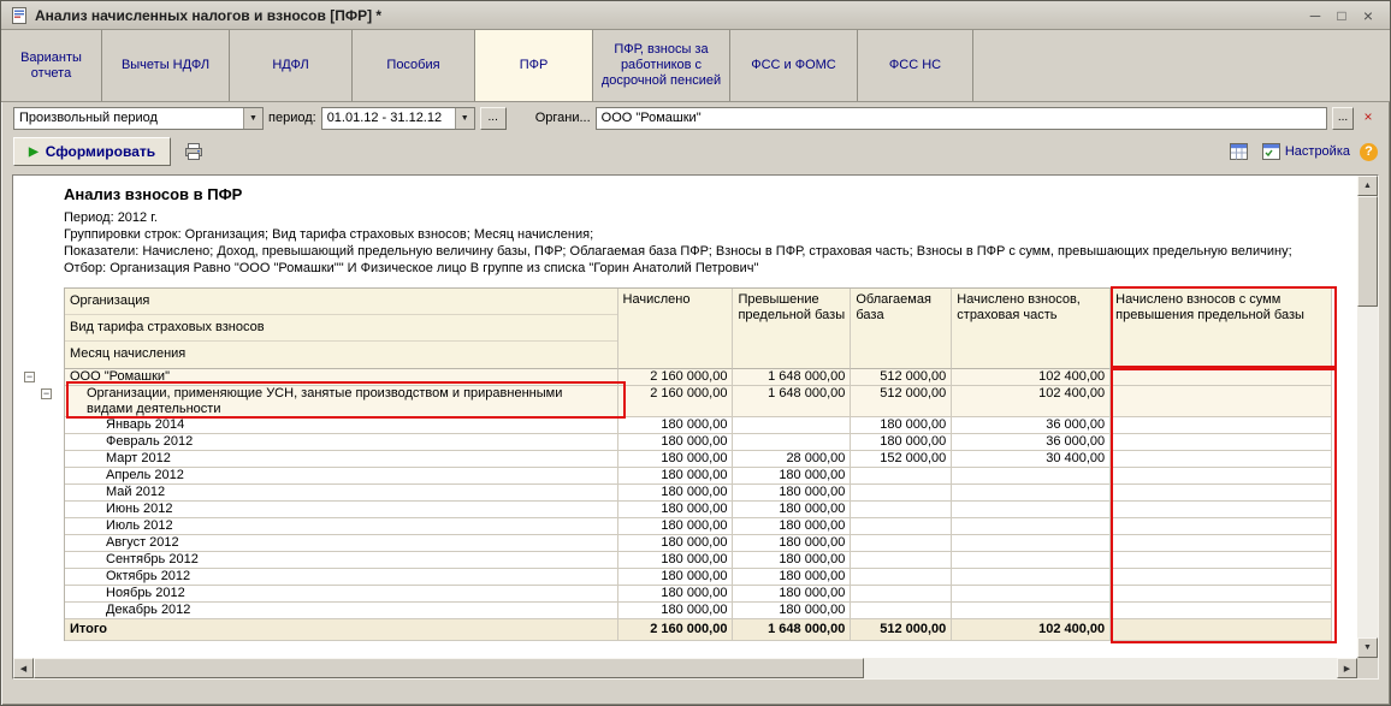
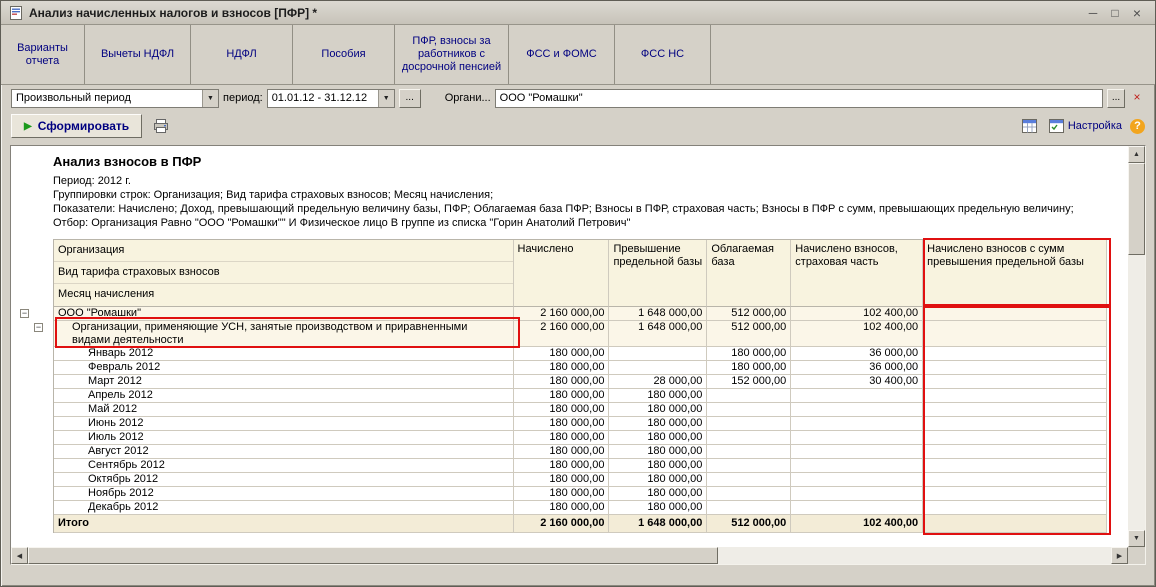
  Анализ начисленных налогов и взносов [ПФР] *
  ─
  □
  ×
  Варианты отчета
  Вычеты НДФЛ
  НДФЛ
  Пособия
- ПФР
  ПФР, взносы за работников с досрочной пенсией
  ФСС и ФОМС
  ФСС НС
  Произвольный период
  период:
  01.01.12 - 31.12.12
  ...
  Органи...
  ООО "Ромашки"
  ...
  ×
  ▶
  Сформировать
  Настройка
  ?
  Анализ взносов в ПФР
  Период: 2012 г.
  Группировки строк: Организация; Вид тарифа страховых взносов; Месяц начисления;
  Показатели: Начислено; Доход, превышающий предельную величину базы, ПФР; Облагаемая база ПФР; Взносы в ПФР, страховая часть; Взносы в ПФР с сумм, превышающих предельную величину;
  Отбор: Организация Равно "ООО "Ромашки"" И Физическое лицо В группе из списка "Горин Анатолий Петрович"
  Организация
  Вид тарифа страховых взносов
  Месяц начисления
  Начислено
  Превышение предельной базы
  Облагаемая база
  Начислено взносов, страховая часть
  Начислено взносов с сумм превышения предельной базы
  ООО "Ромашки"
  2 160 000,00
  1 648 000,00
  512 000,00
  102 400,00
  Организации, применяющие УСН, занятые производством и приравненными видами деятельности
  2 160 000,00
  1 648 000,00
  512 000,00
  102 400,00
- Январь 2014
+ Январь 2012
  180 000,00
  180 000,00
  36 000,00
  Февраль 2012
  180 000,00
  180 000,00
  36 000,00
  Март 2012
  180 000,00
  28 000,00
  152 000,00
  30 400,00
  Апрель 2012
  180 000,00
  180 000,00
  Май 2012
  180 000,00
  180 000,00
  Июнь 2012
  180 000,00
  180 000,00
  Июль 2012
  180 000,00
  180 000,00
  Август 2012
  180 000,00
  180 000,00
  Сентябрь 2012
  180 000,00
  180 000,00
  Октябрь 2012
  180 000,00
  180 000,00
  Ноябрь 2012
  180 000,00
  180 000,00
  Декабрь 2012
  180 000,00
  180 000,00
  Итого
  2 160 000,00
  1 648 000,00
  512 000,00
  102 400,00
  −
  −
